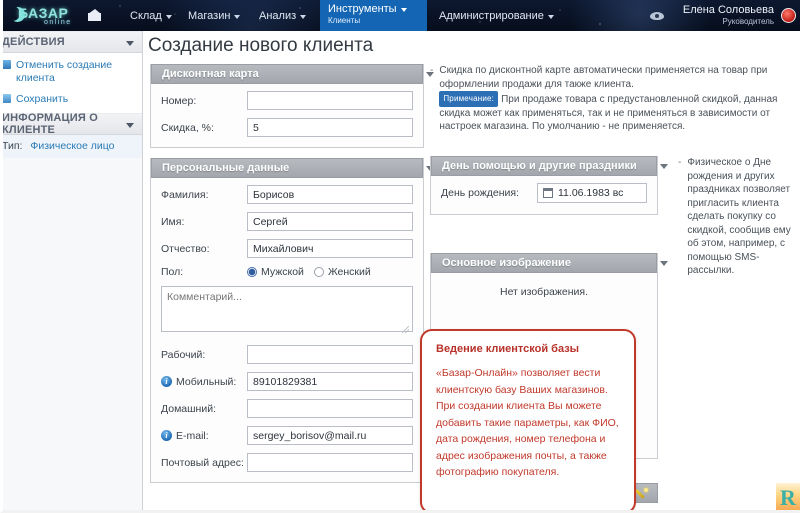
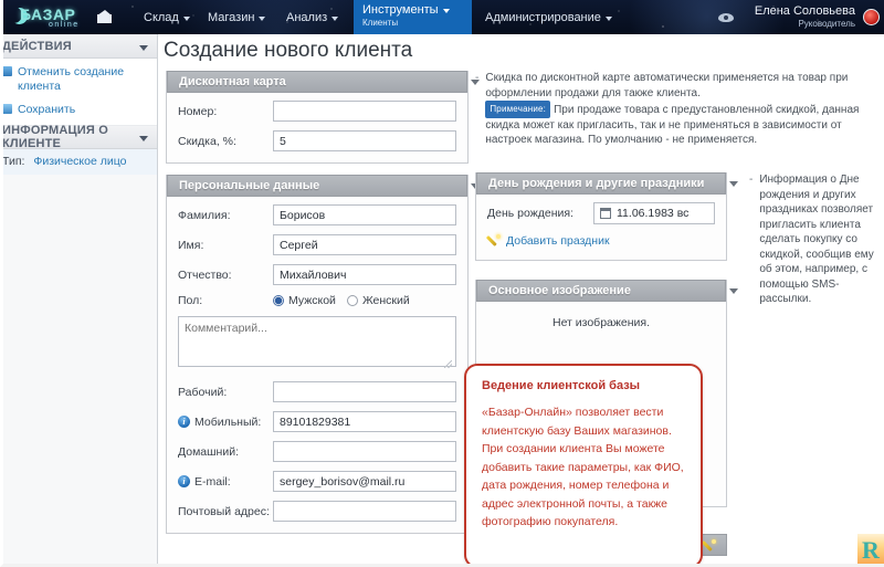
  БАЗАР
  Склад
  Магазин
  Анализ
  Инструменты
  Клиенты
  Администрирование
  Елена Соловьева
  Руководитель
  ДЕЙСТВИЯ
  Отменить создание клиента
  Сохранить
  ИНФОРМАЦИЯ О КЛИЕНТЕ
  Тип: Физическое лицо
  Создание нового клиента
  Дисконтная карта
  Номер:
  Скидка, %:
  5
  Персональные данные
  Фамилия:
  Борисов
  Имя:
  Сергей
  Отчество:
  Михайлович
  Пол:
  Мужской
  Женский
  Комментарий...
  Рабочий:
  i
  Мобильный:
  89101829381
  Домашний:
  i
  E-mail:
  sergey_borisov@mail.ru
  Почтовый адрес:
  -
  Скидка по дисконтной карте автоматически применяется на товар при оформлении продажи для также клиента.
- Примечание: При продаже товара с предустановленной скидкой, данная скидка может как применяться, так и не применяться в зависимости от настроек магазина. По умолчанию - не применяется.
+ Примечание: При продаже товара с предустановленной скидкой, данная скидка может как пригласить, так и не применяться в зависимости от настроек магазина. По умолчанию - не применяется.
- День помощью и другие праздники
+ День рождения и другие праздники
  День рождения:
  11.06.1983 вс
+ Добавить праздник
  -
- Физическое о Дне рождения и других праздниках позволяет пригласить клиента сделать покупку со скидкой, сообщив ему об этом, например, с помощью SMS-рассылки.
+ Информация о Дне рождения и других праздниках позволяет пригласить клиента сделать покупку со скидкой, сообщив ему об этом, например, с помощью SMS-рассылки.
  Основное изображение
  Нет изображения.
  Ведение клиентской базы
- «Базар-Онлайн» позволяет вести клиентскую базу Ваших магазинов. При создании клиента Вы можете добавить такие параметры, как ФИО, дата рождения, номер телефона и адрес изображения почты, а также фотографию покупателя.
+ «Базар-Онлайн» позволяет вести клиентскую базу Ваших магазинов. При создании клиента Вы можете добавить такие параметры, как ФИО, дата рождения, номер телефона и адрес электронной почты, а также фотографию покупателя.
  R
